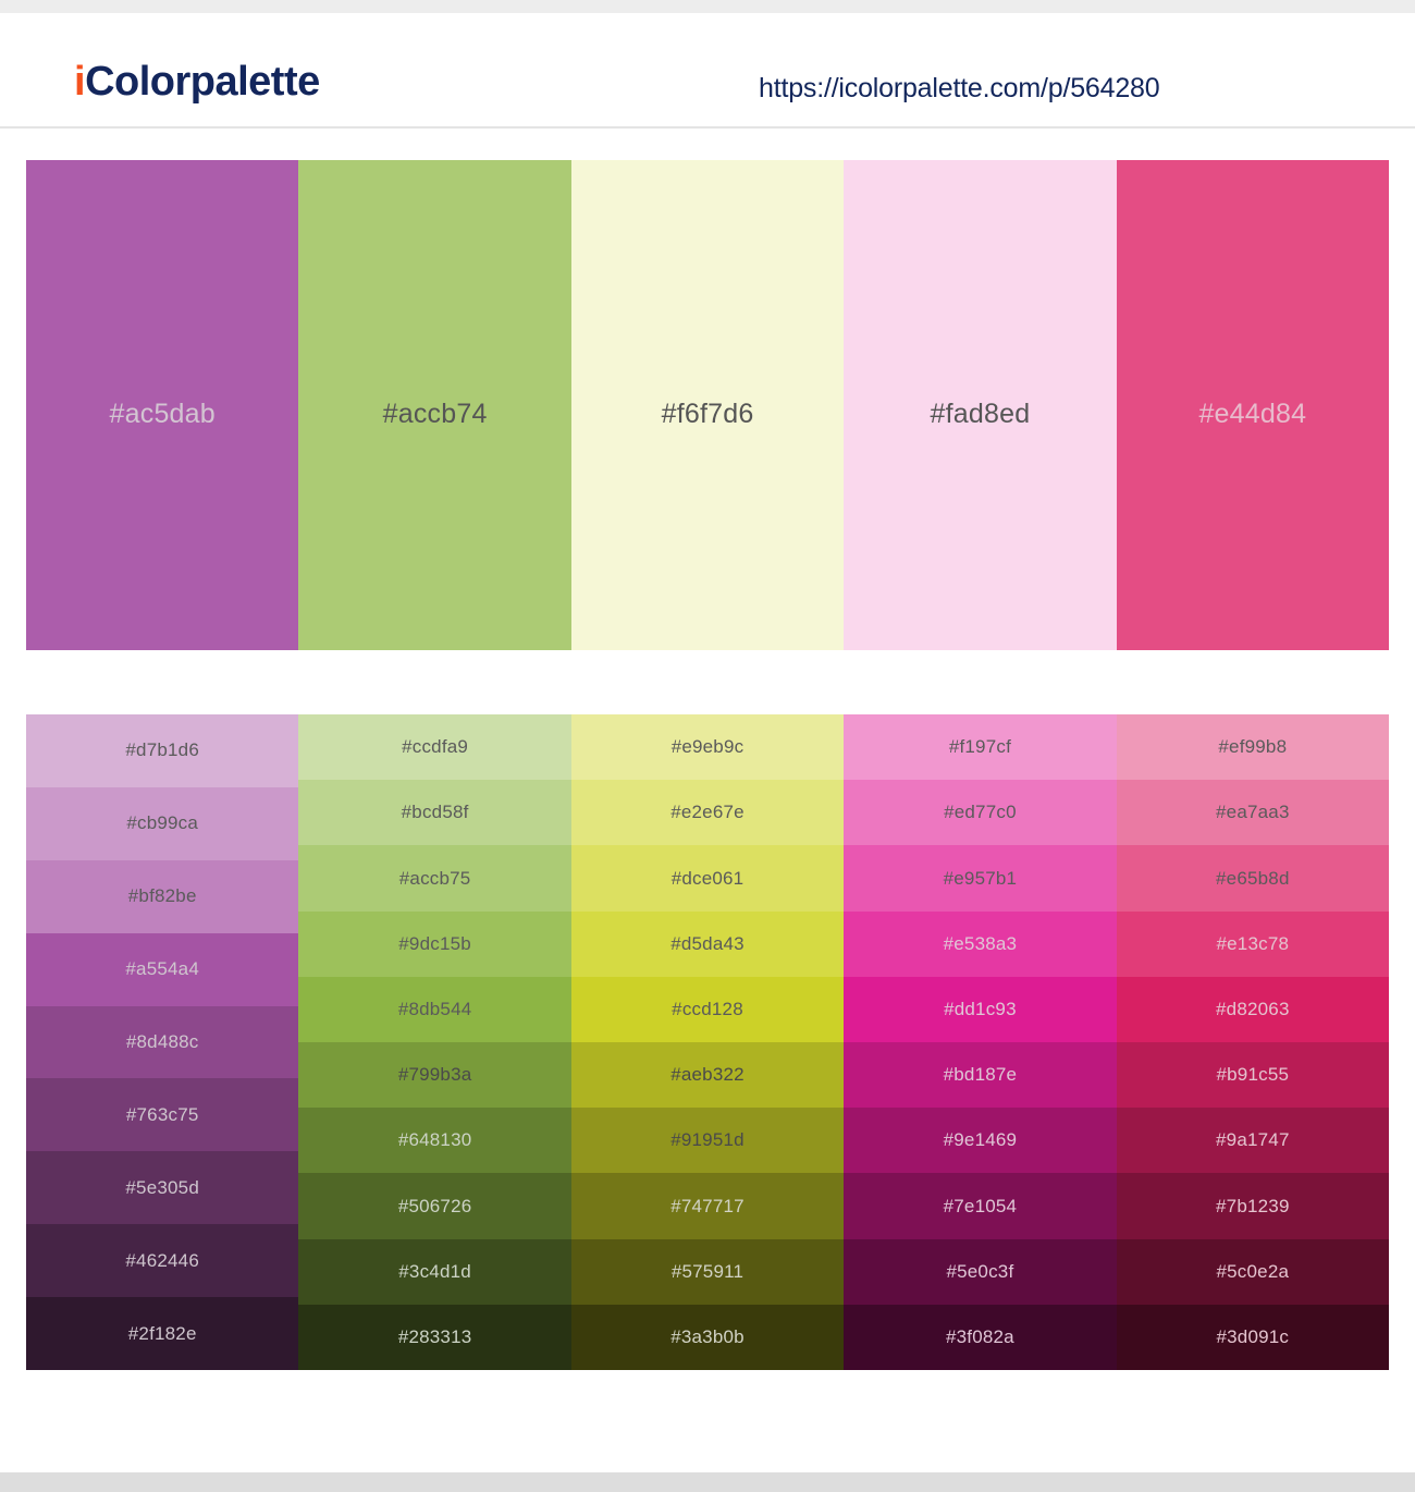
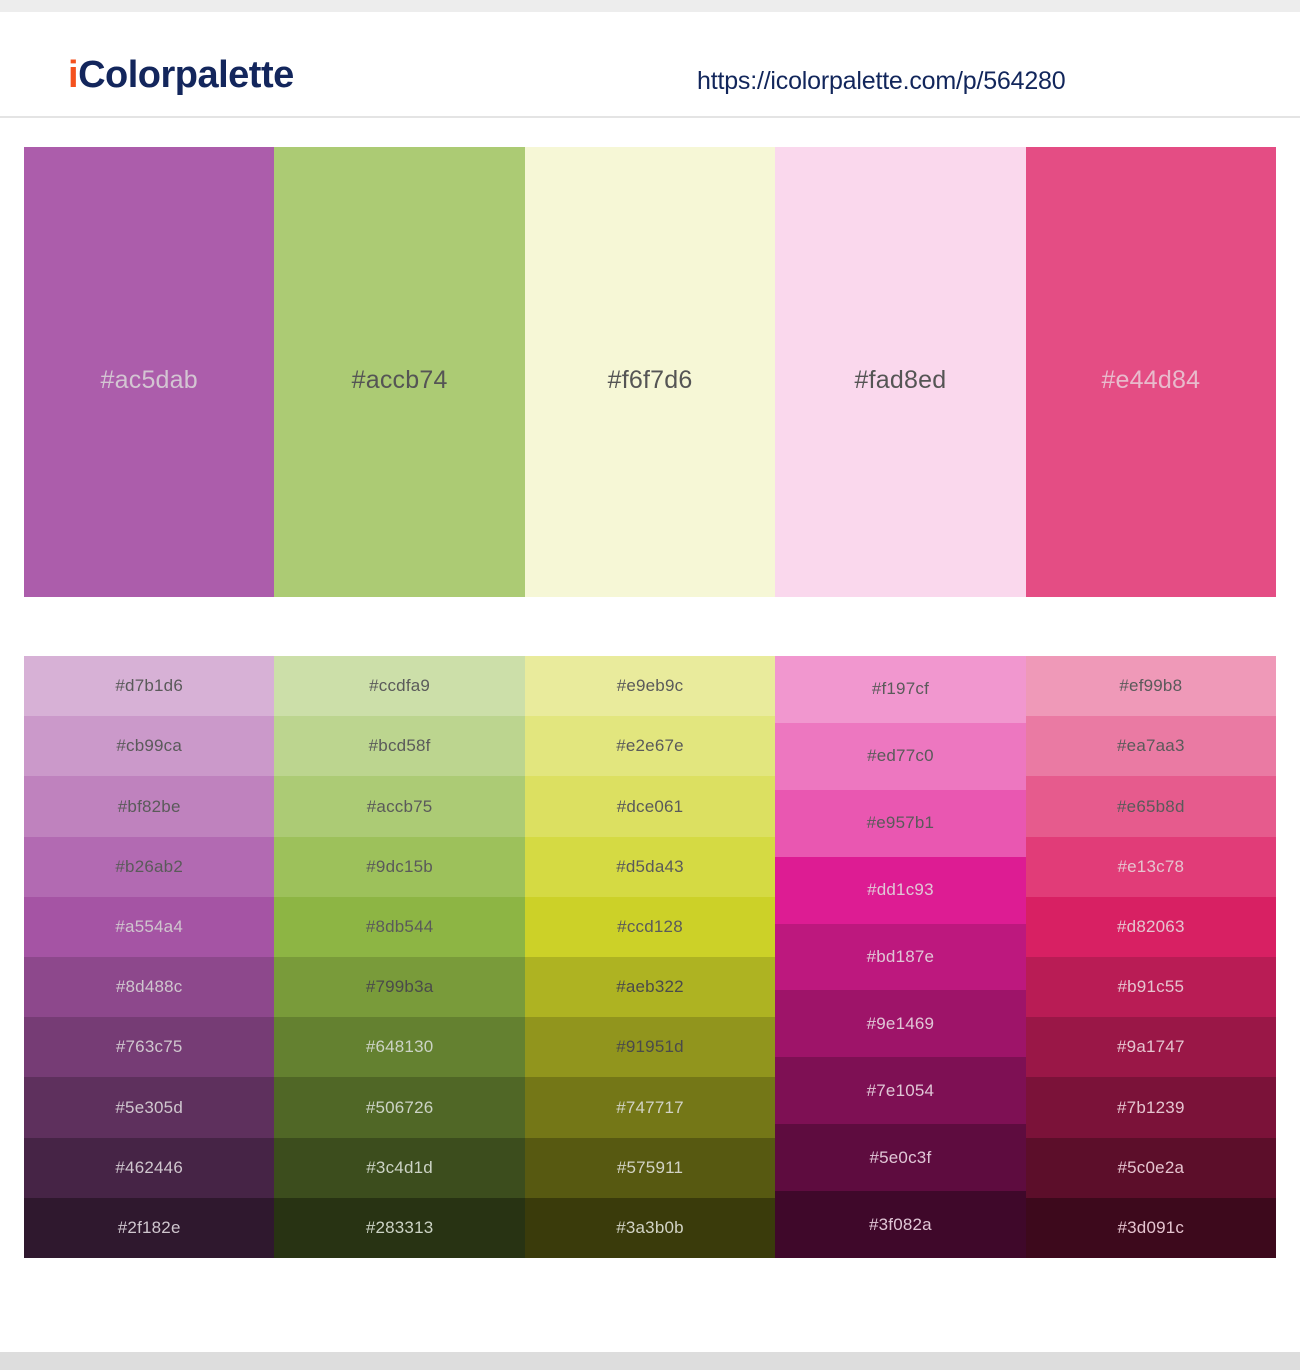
  iColorpalette
  https://icolorpalette.com/p/564280
  #ac5dab
  #accb74
  #f6f7d6
  #fad8ed
  #e44d84
  #d7b1d6
  #cb99ca
  #bf82be
+ #b26ab2
  #a554a4
  #8d488c
  #763c75
  #5e305d
  #462446
  #2f182e
  #ccdfa9
  #bcd58f
  #accb75
  #9dc15b
  #8db544
  #799b3a
  #648130
  #506726
  #3c4d1d
  #283313
  #e9eb9c
  #e2e67e
  #dce061
  #d5da43
  #ccd128
  #aeb322
  #91951d
  #747717
  #575911
  #3a3b0b
  #f197cf
  #ed77c0
  #e957b1
- #e538a3
  #dd1c93
  #bd187e
  #9e1469
  #7e1054
  #5e0c3f
  #3f082a
  #ef99b8
  #ea7aa3
  #e65b8d
  #e13c78
  #d82063
  #b91c55
  #9a1747
  #7b1239
  #5c0e2a
  #3d091c
